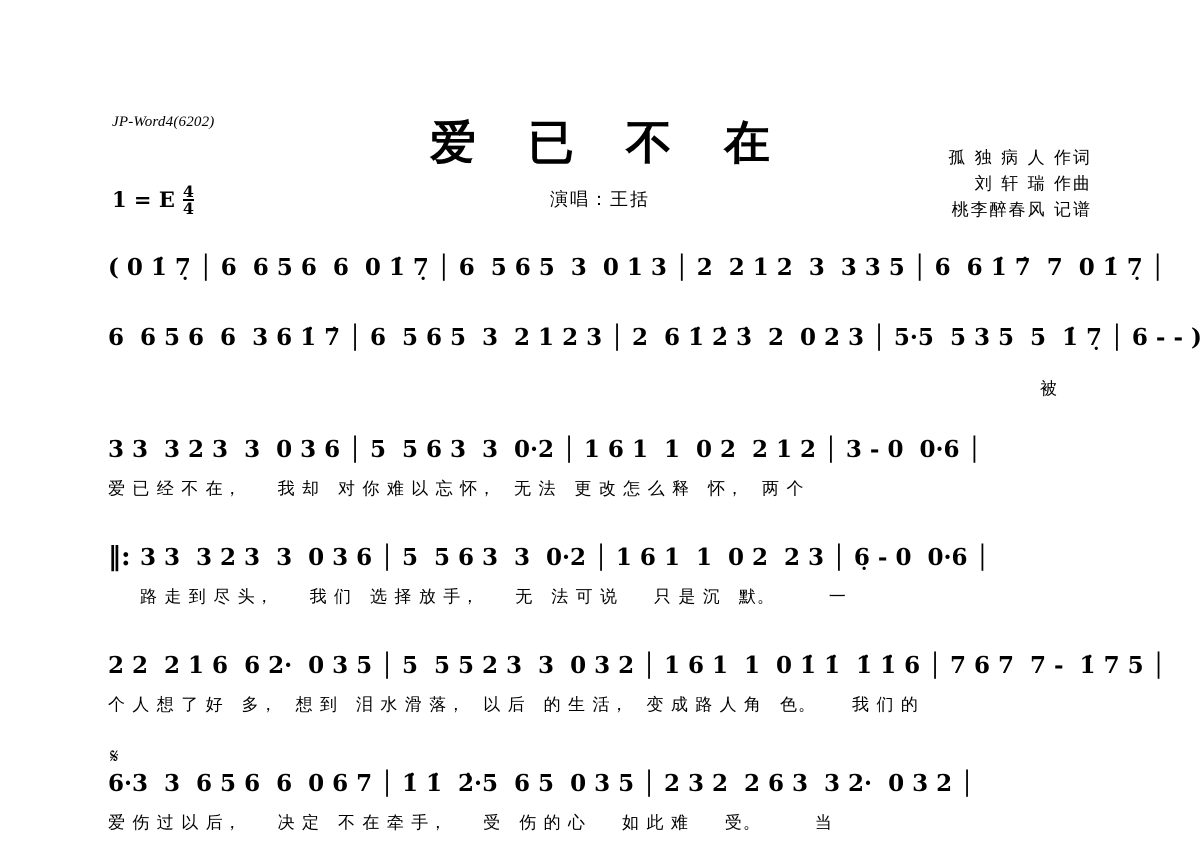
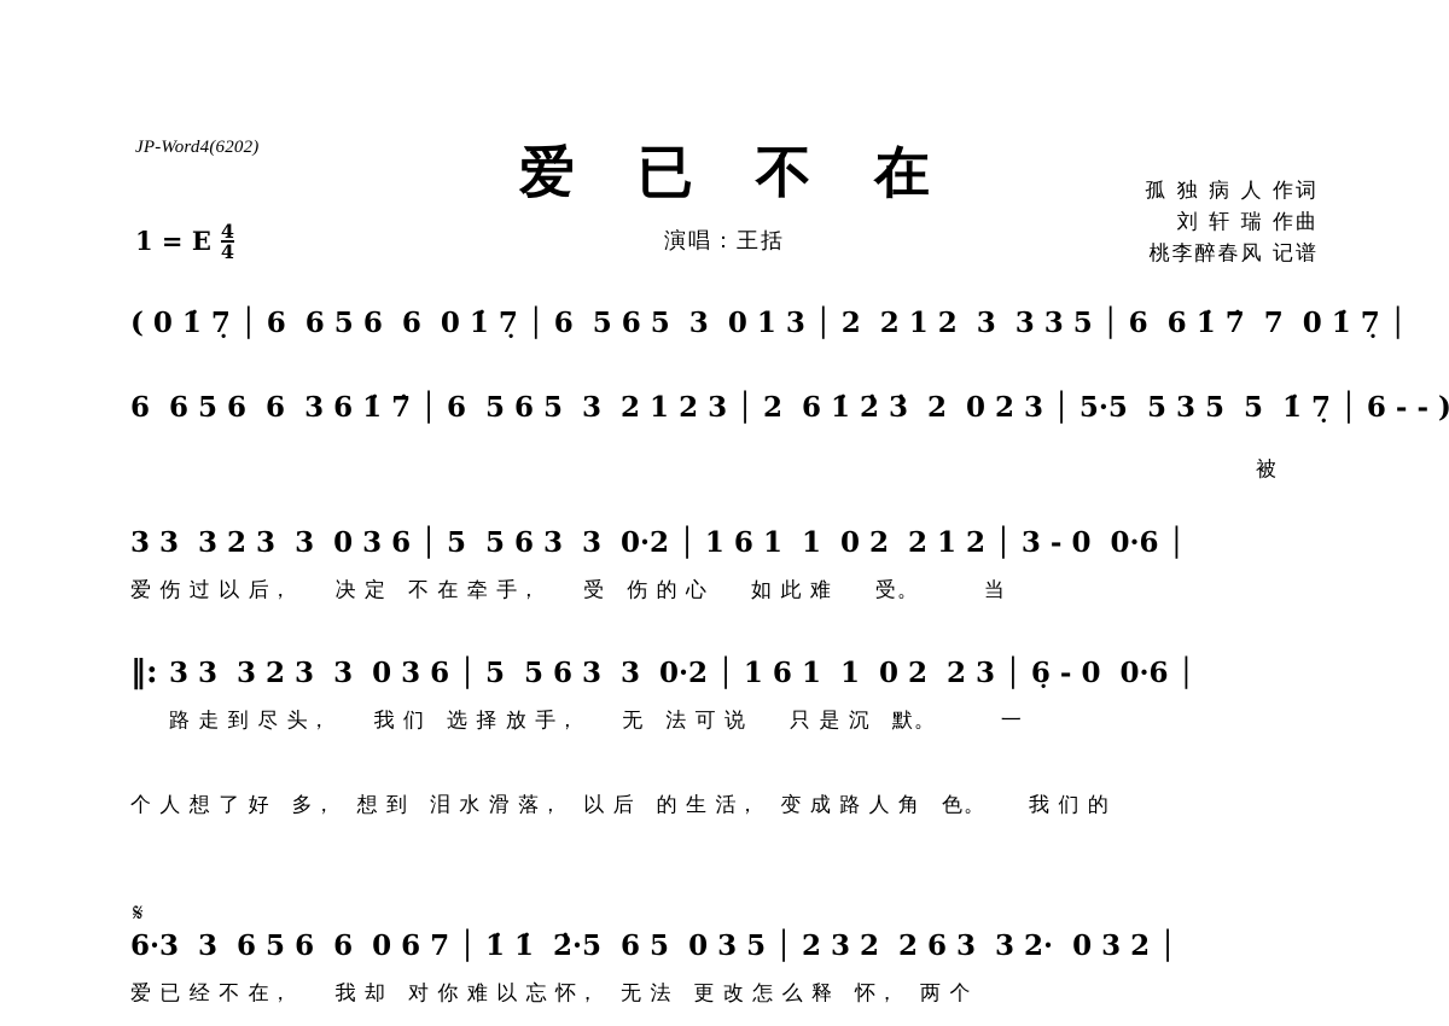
  JP-Word4(6202)
  爱 已 不 在
  演唱：王括
  孤 独 病 人 作词
  刘 轩 瑞 作曲
  桃李醉春风 记谱
  1 = E
  4
  4
  ( 0 1̇ 7̣ │ 6 6 5 6 6 0 1̇ 7̣ │ 6 5 6 5 3 0 1 3 │ 2 2 1 2 3 3 3 5 │ 6 6 1̇ 7̇ 7 0 1̇ 7̣ │
  6 6 5 6 6 3 6 1̇ 7̇ │ 6 5 6 5 3 2 1 2 3 │ 2 6 1̇ 2̇ 3̇ 2 0 2 3 │ 5·5 5 3 5 5 1̇ 7̣ │ 6 - - )
  被
  3 3 3 2 3 3 0 3 6 │ 5 5 6 3 3 0·2 │ 1 6 1 1 0 2 2 1 2 │ 3 - 0 0·6 │
- 爱 已 经 不 在， 我 却 对 你 难 以 忘 怀， 无 法 更 改 怎 么 释 怀， 两 个
+ 爱 伤 过 以 后， 决 定 不 在 牵 手， 受 伤 的 心 如 此 难 受。 当
  ‖:
  3 3 3 2 3 3 0 3 6 │ 5 5 6 3 3 0·2 │ 1 6 1 1 0 2 2 3 │ 6̣ - 0 0·6 │
  路 走 到 尽 头， 我 们 选 择 放 手， 无 法 可 说 只 是 沉 默。 一
- 2 2 2 1 6 6 2· 0 3 5 │ 5 5 5 2 3 3 0 3 2 │ 1 6 1 1 0 1̇ 1̇ 1̇ 1̇ 6 │ 7 6 7 7 - 1̇ 7 5 │
  个 人 想 了 好 多， 想 到 泪 水 滑 落， 以 后 的 生 活， 变 成 路 人 角 色。 我 们 的
  𝄋
  6·3 3 6 5 6 6 0 6 7 │ 1̇ 1̇ 2̇·5 6 5 0 3 5 │ 2 3 2 2 6 3 3 2· 0 3 2 │
- 爱 伤 过 以 后， 决 定 不 在 牵 手， 受 伤 的 心 如 此 难 受。 当
+ 爱 已 经 不 在， 我 却 对 你 难 以 忘 怀， 无 法 更 改 怎 么 释 怀， 两 个
